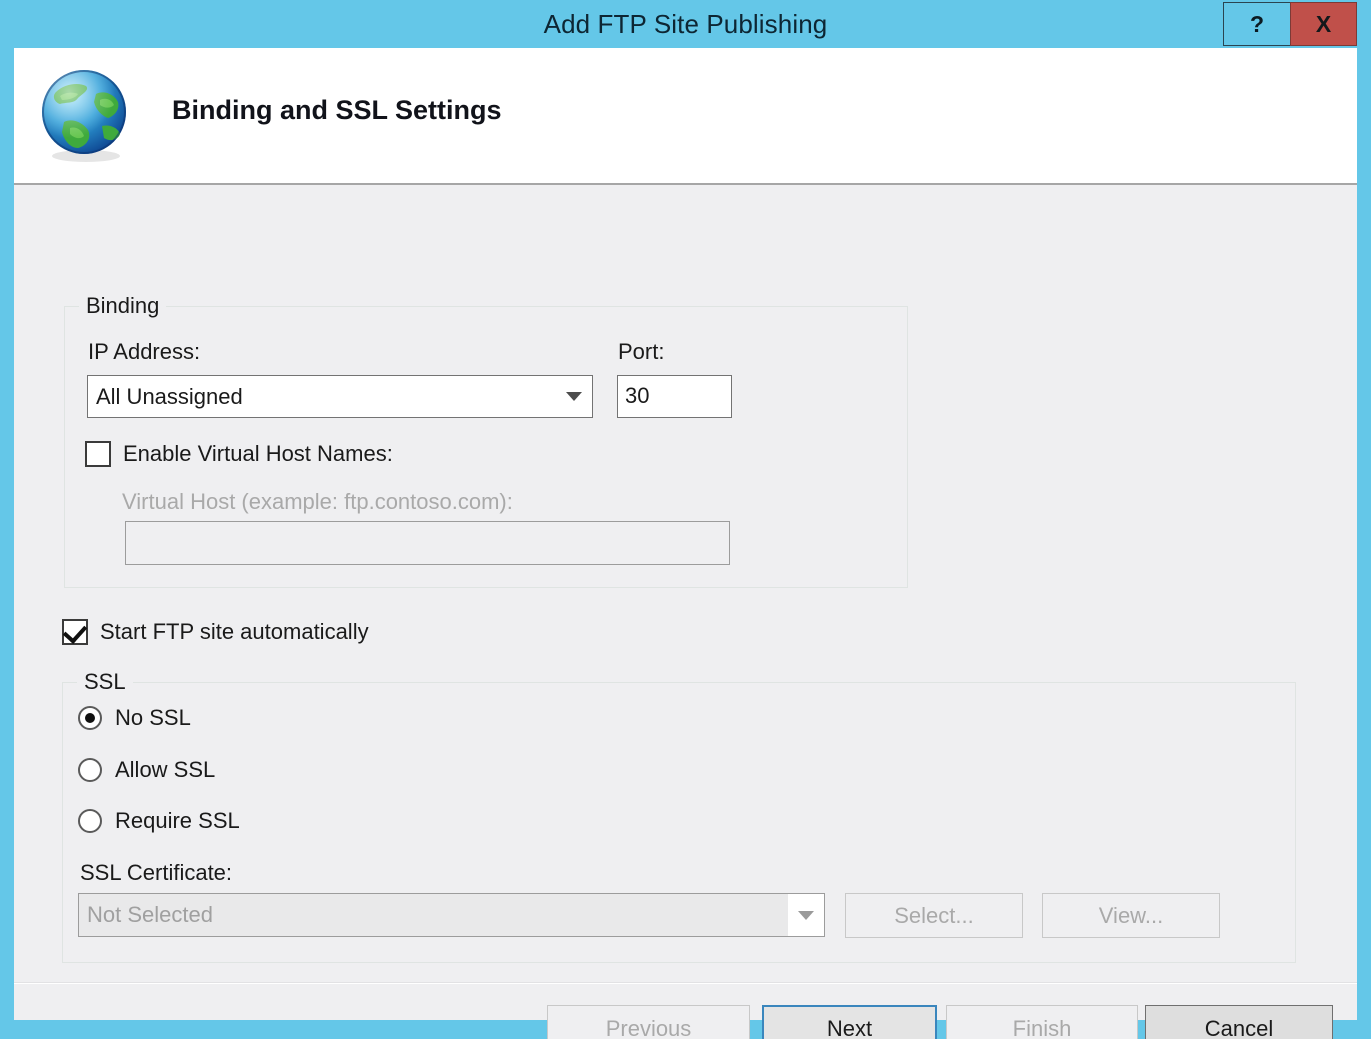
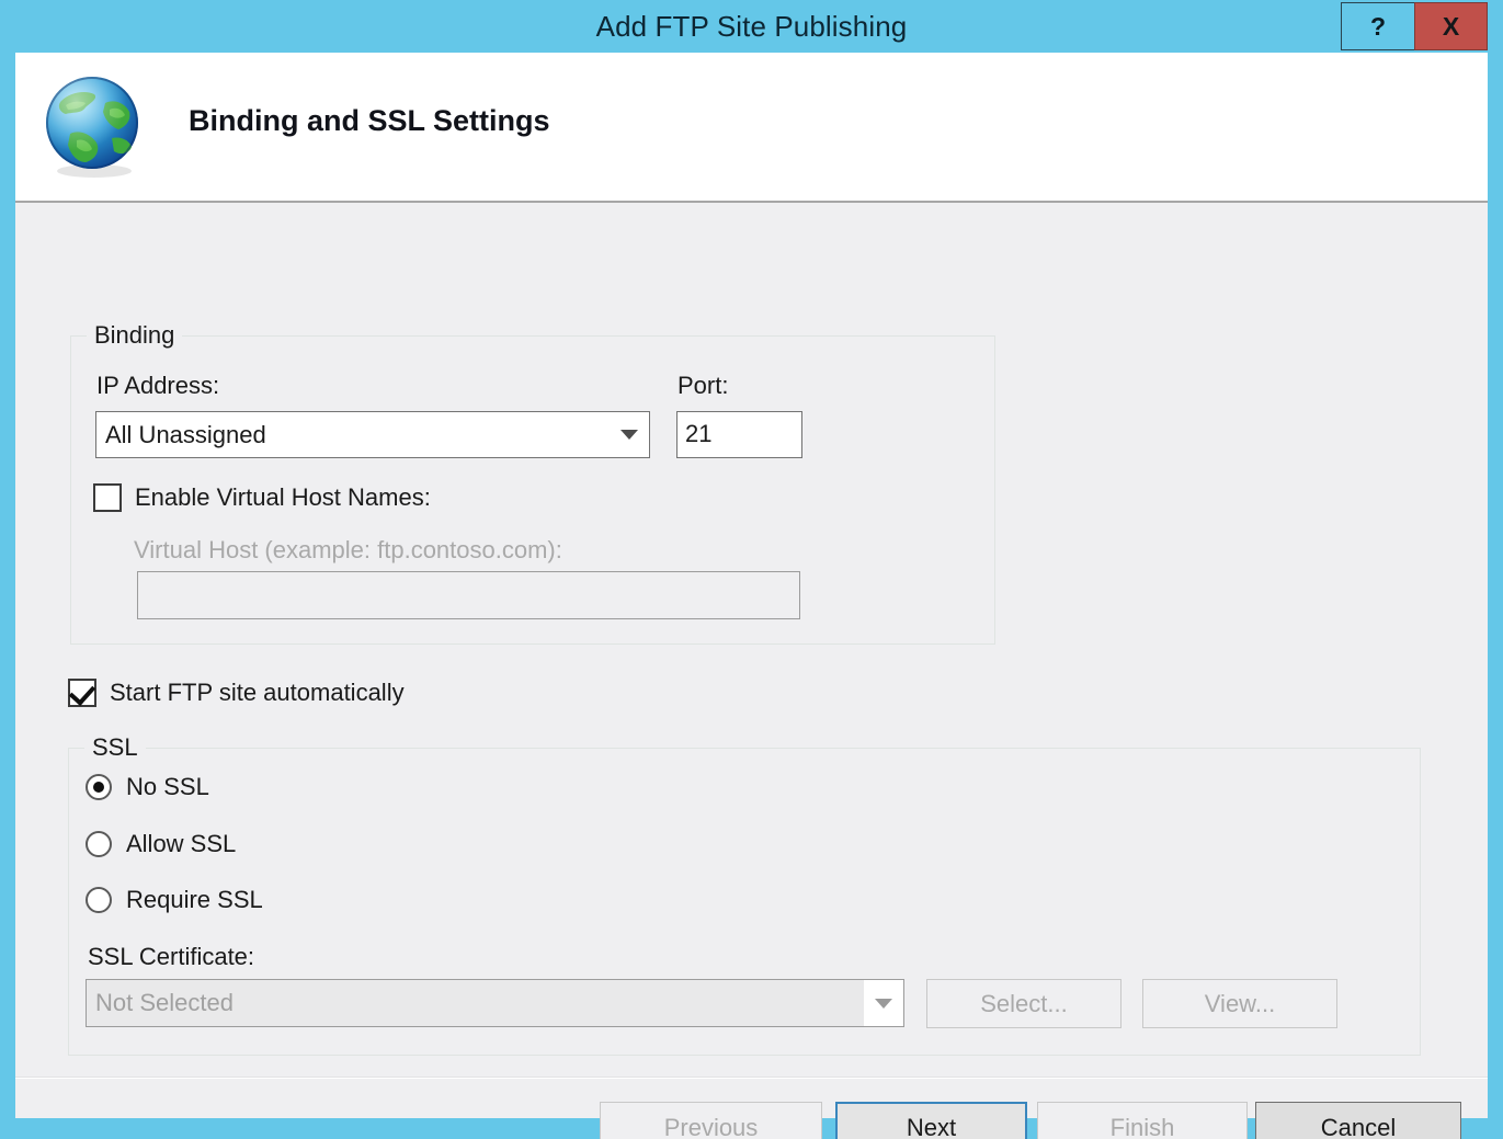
  Add FTP Site Publishing
  ?
  X
  Binding and SSL Settings
  Binding
  IP Address:
  All Unassigned
  Port:
- 30
+ 21
  Enable Virtual Host Names:
  Virtual Host (example: ftp.contoso.com):
  Start FTP site automatically
  SSL
  No SSL
  Allow SSL
  Require SSL
  SSL Certificate:
  Not Selected
  Select...
  View...
  Previous
  Next
  Finish
  Cancel
